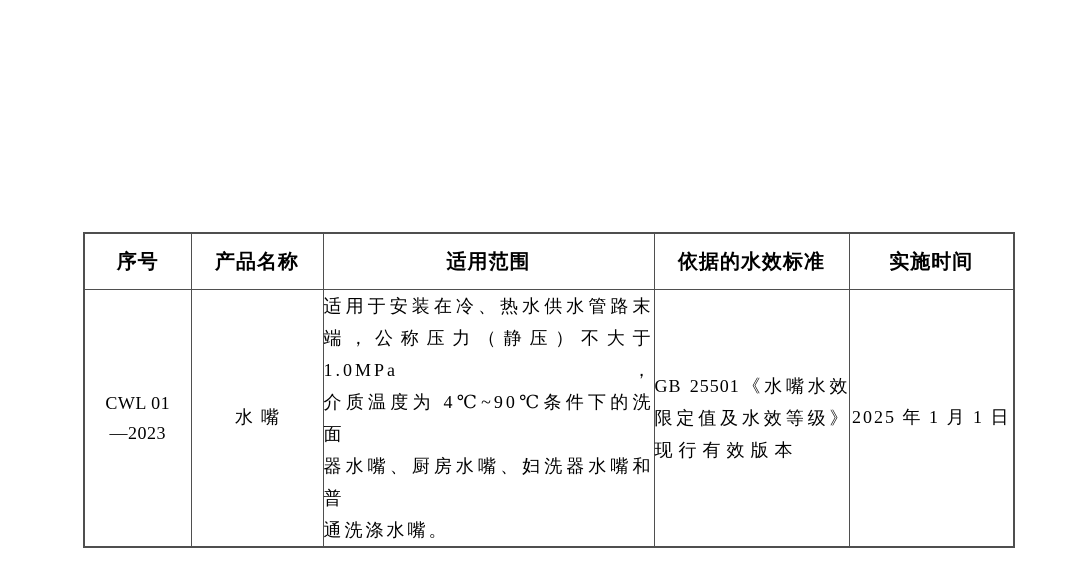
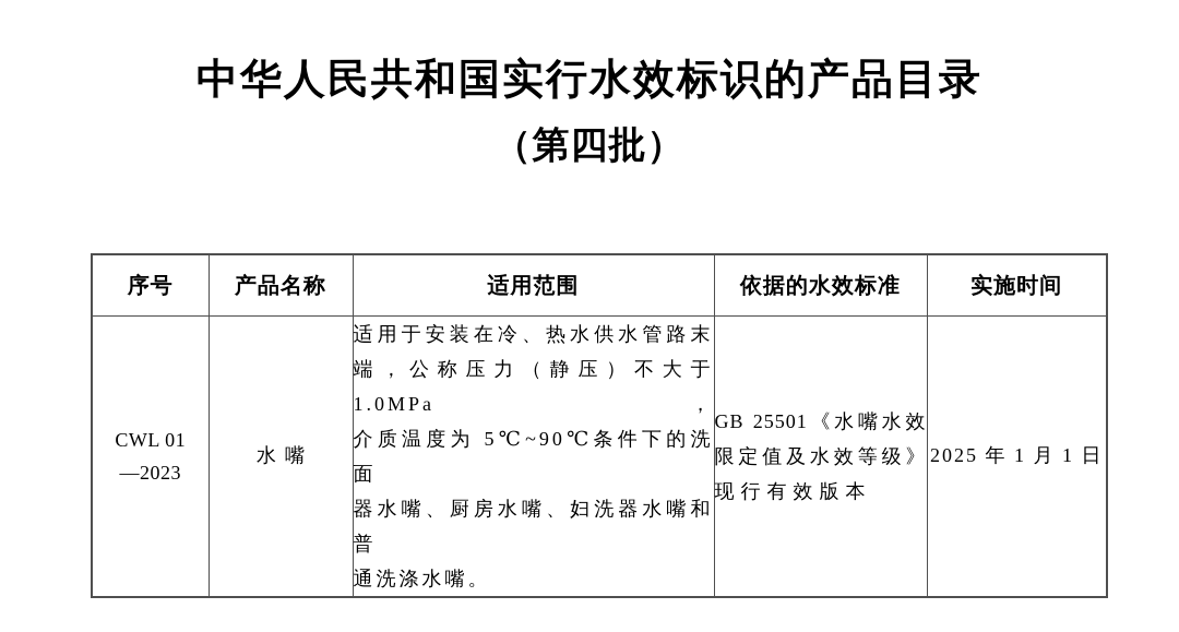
+ 中华人民共和国实行水效标识的产品目录
+ （第四批）
  序号	产品名称	适用范围	依据的水效标准	实施时间
- CWL 01 —2023	水嘴	适用于安装在冷、热水供水管路末 端，公称压力（静压）不大于 1.0MPa， 介质温度为 4℃~90℃条件下的洗面 器水嘴、厨房水嘴、妇洗器水嘴和普 通洗涤水嘴。	GB 25501《水嘴水效 限定值及水效等级》 现行有效版本	2025 年 1 月 1 日
+ CWL 01 —2023	水嘴	适用于安装在冷、热水供水管路末 端，公称压力（静压）不大于 1.0MPa， 介质温度为 5℃~90℃条件下的洗面 器水嘴、厨房水嘴、妇洗器水嘴和普 通洗涤水嘴。	GB 25501《水嘴水效 限定值及水效等级》 现行有效版本	2025 年 1 月 1 日
